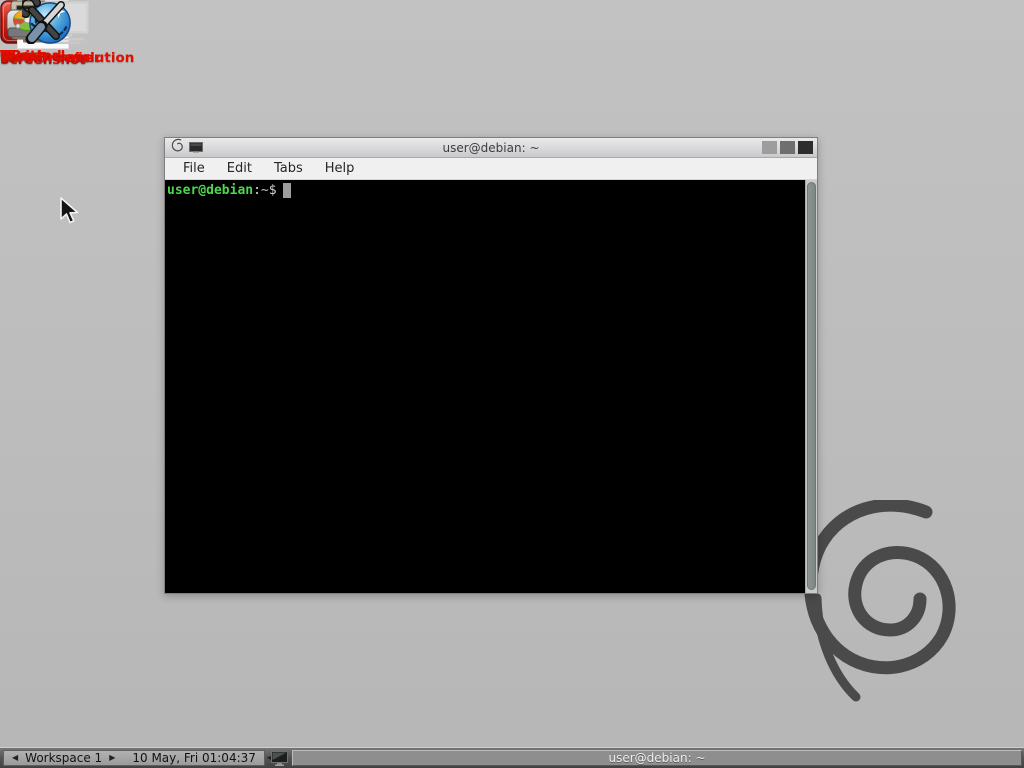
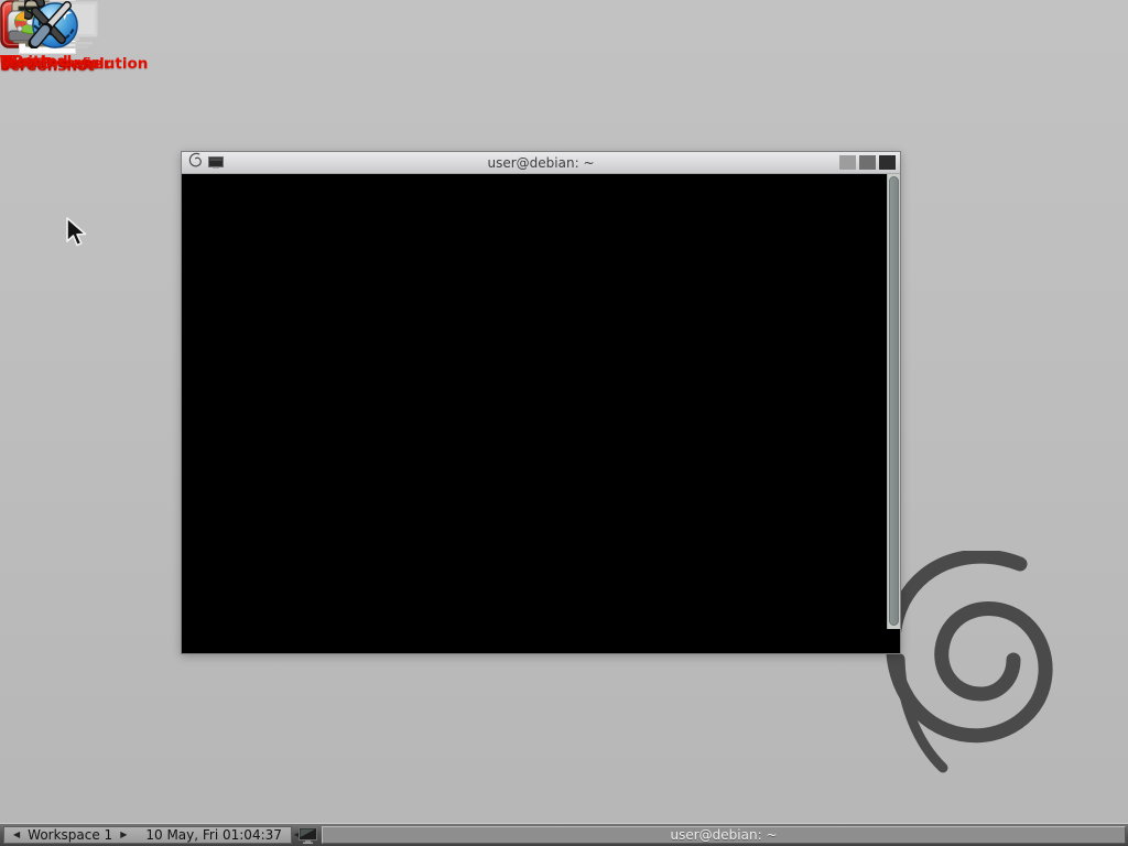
  Exit
  Screenshot
  Terminal
  GParted
  Screen resolution
  Web Browser
  Network config
  user@debian: ~
- File
- Edit
- Tabs
- Help
- user@debian:~$
  ◀
  Workspace 1
  ▶
  10 May, Fri 01:04:37
  ◀
  user@debian: ~
